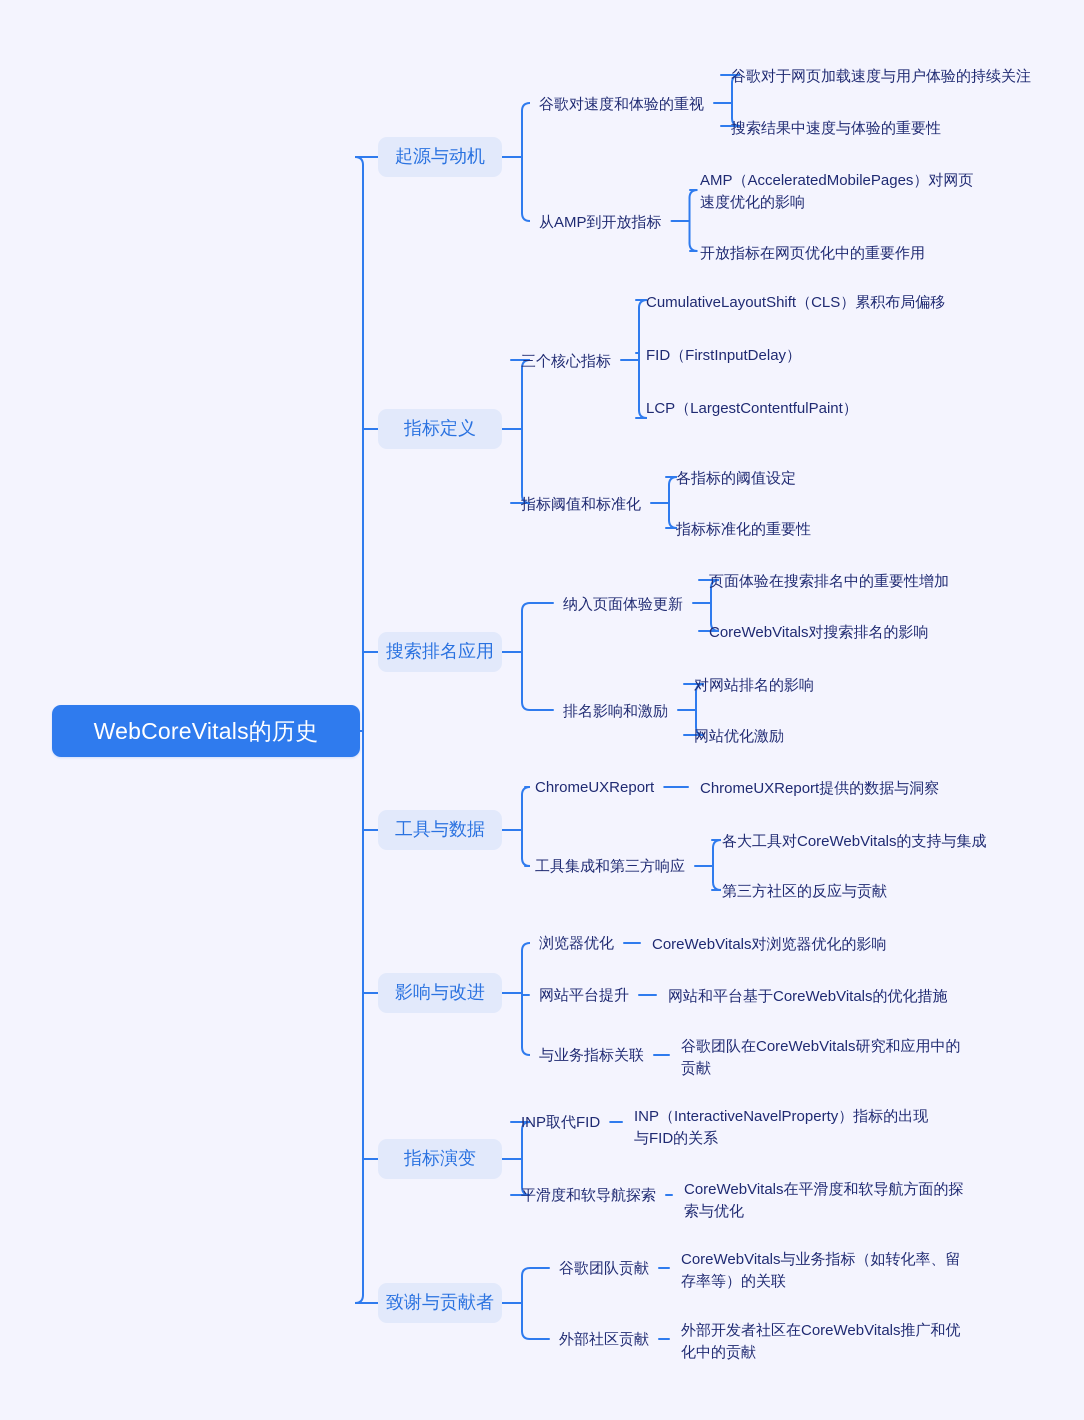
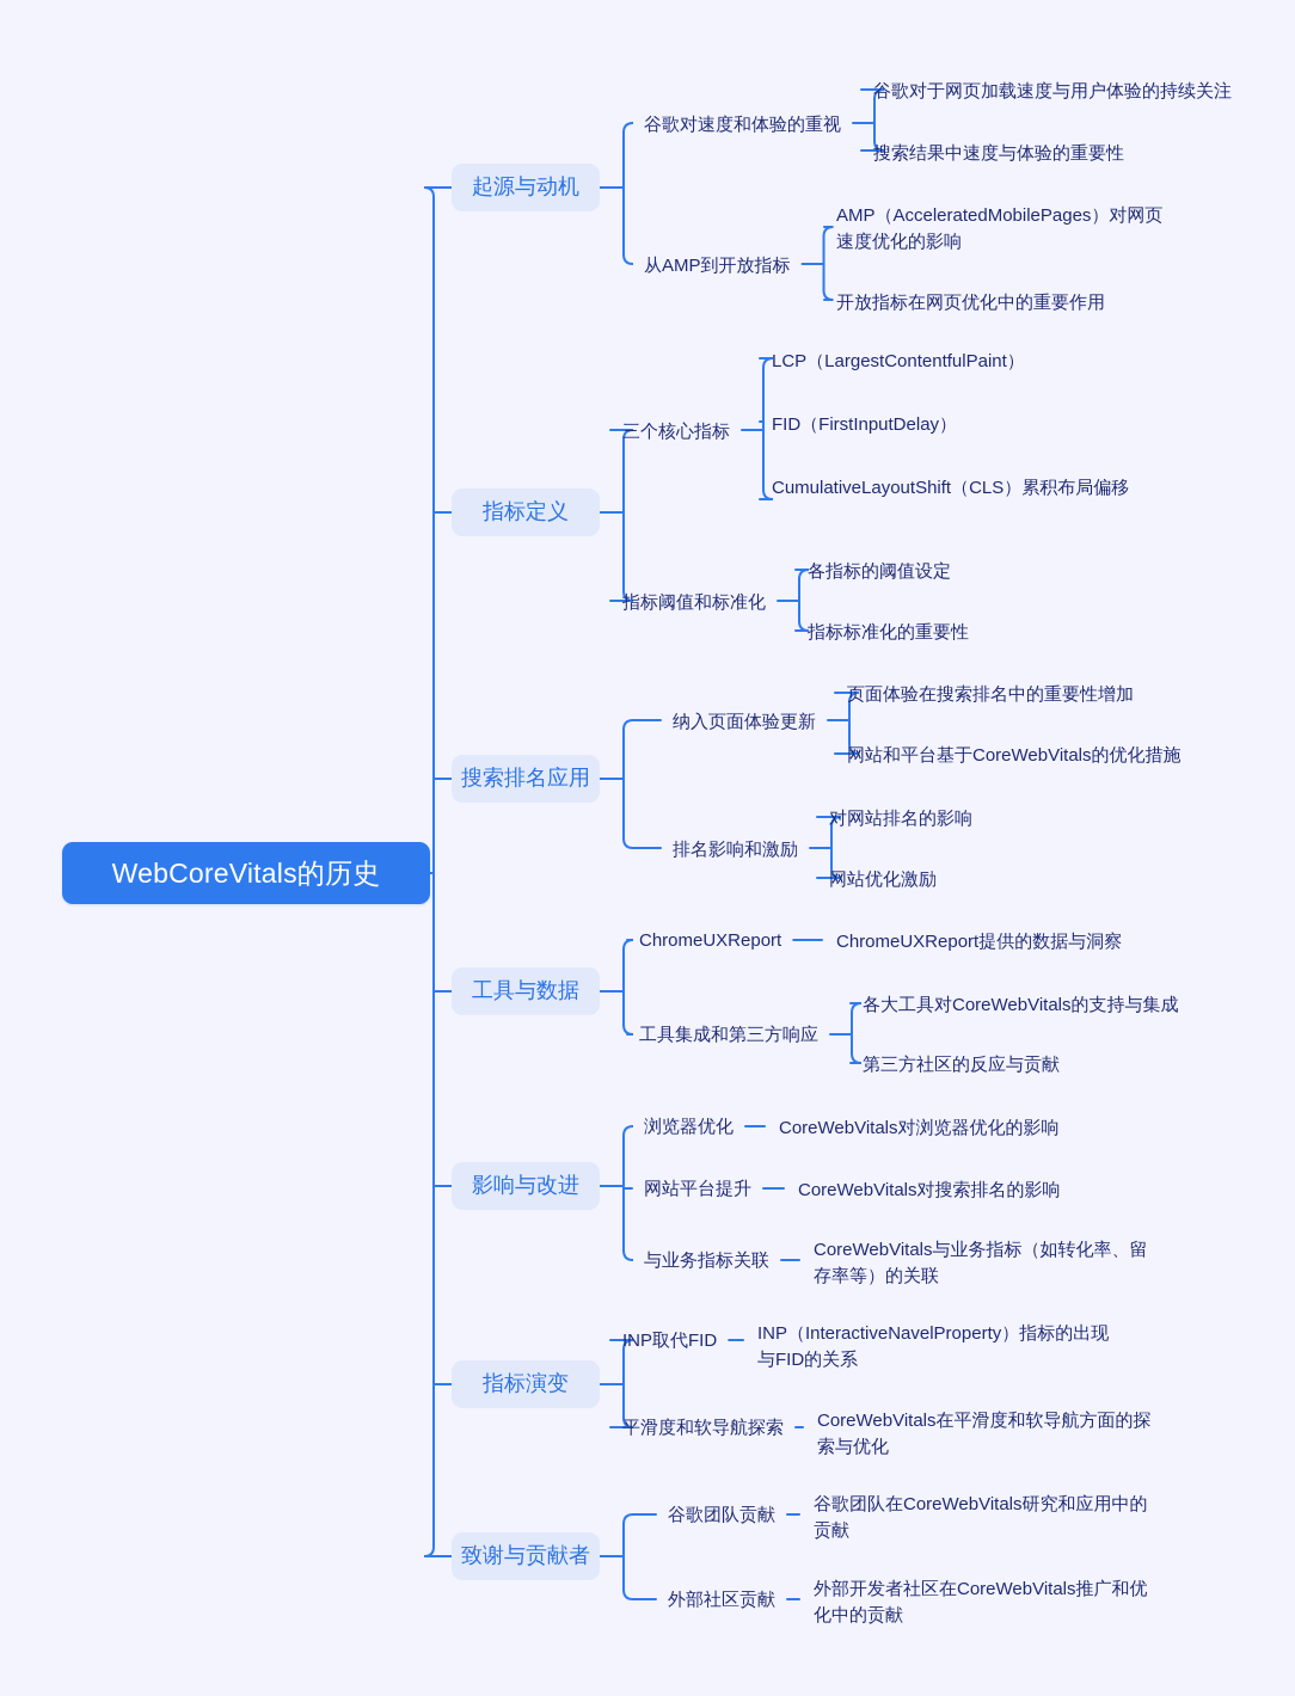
  WebCoreVitals的历史
  起源与动机
  谷歌对速度和体验的重视
  谷歌对于网页加载速度与用户体验的持续关注
  搜索结果中速度与体验的重要性
  从AMP到开放指标
  AMP（AcceleratedMobilePages）对网页速度优化的影响
  开放指标在网页优化中的重要作用
  指标定义
  三个核心指标
- CumulativeLayoutShift（CLS）累积布局偏移
+ LCP（LargestContentfulPaint）
  FID（FirstInputDelay）
- LCP（LargestContentfulPaint）
+ CumulativeLayoutShift（CLS）累积布局偏移
  指标阈值和标准化
  各指标的阈值设定
  指标标准化的重要性
  搜索排名应用
  纳入页面体验更新
  页面体验在搜索排名中的重要性增加
- CoreWebVitals对搜索排名的影响
+ 网站和平台基于CoreWebVitals的优化措施
  排名影响和激励
  对网站排名的影响
  网站优化激励
  工具与数据
  ChromeUXReport
  ChromeUXReport提供的数据与洞察
  工具集成和第三方响应
  各大工具对CoreWebVitals的支持与集成
  第三方社区的反应与贡献
  影响与改进
  浏览器优化
  CoreWebVitals对浏览器优化的影响
  网站平台提升
- 网站和平台基于CoreWebVitals的优化措施
+ CoreWebVitals对搜索排名的影响
  与业务指标关联
- 谷歌团队在CoreWebVitals研究和应用中的贡献
+ CoreWebVitals与业务指标（如转化率、留存率等）的关联
  指标演变
  INP取代FID
  INP（InteractiveNavelProperty）指标的出现与FID的关系
  平滑度和软导航探索
  CoreWebVitals在平滑度和软导航方面的探索与优化
  致谢与贡献者
  谷歌团队贡献
- CoreWebVitals与业务指标（如转化率、留存率等）的关联
+ 谷歌团队在CoreWebVitals研究和应用中的贡献
  外部社区贡献
  外部开发者社区在CoreWebVitals推广和优化中的贡献
